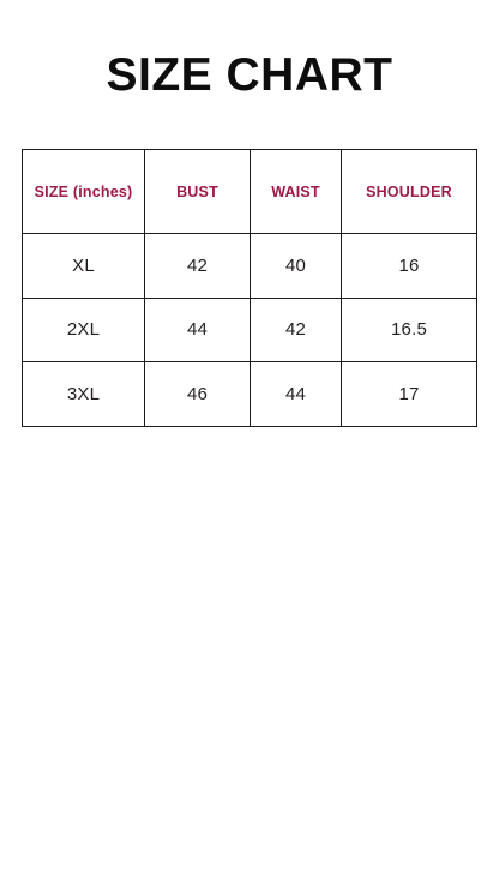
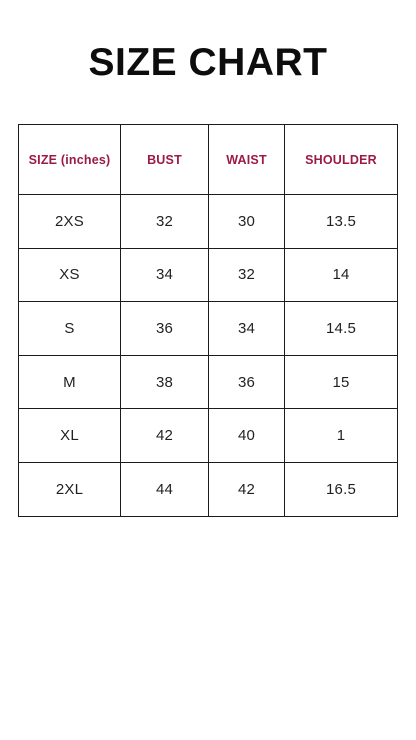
  SIZE CHART
  SIZE (inches)	BUST	WAIST	SHOULDER
+ 2XS	32	30	13.5
+ XS	34	32	14
+ S	36	34	14.5
+ M	38	36	15
- XL	42	40	16
+ XL	42	40	1
  2XL	44	42	16.5
- 3XL	46	44	17
